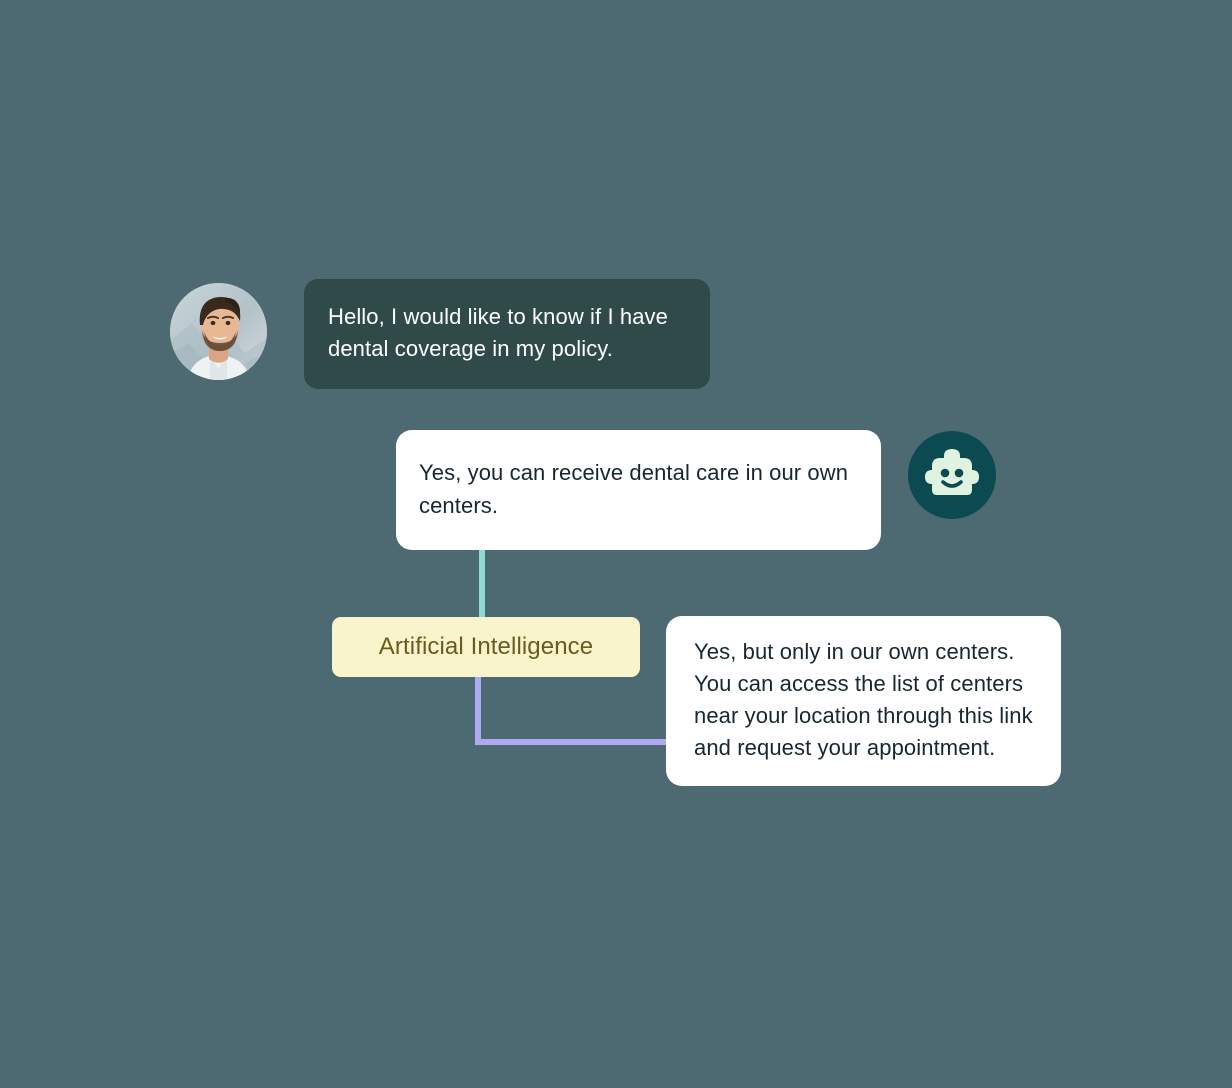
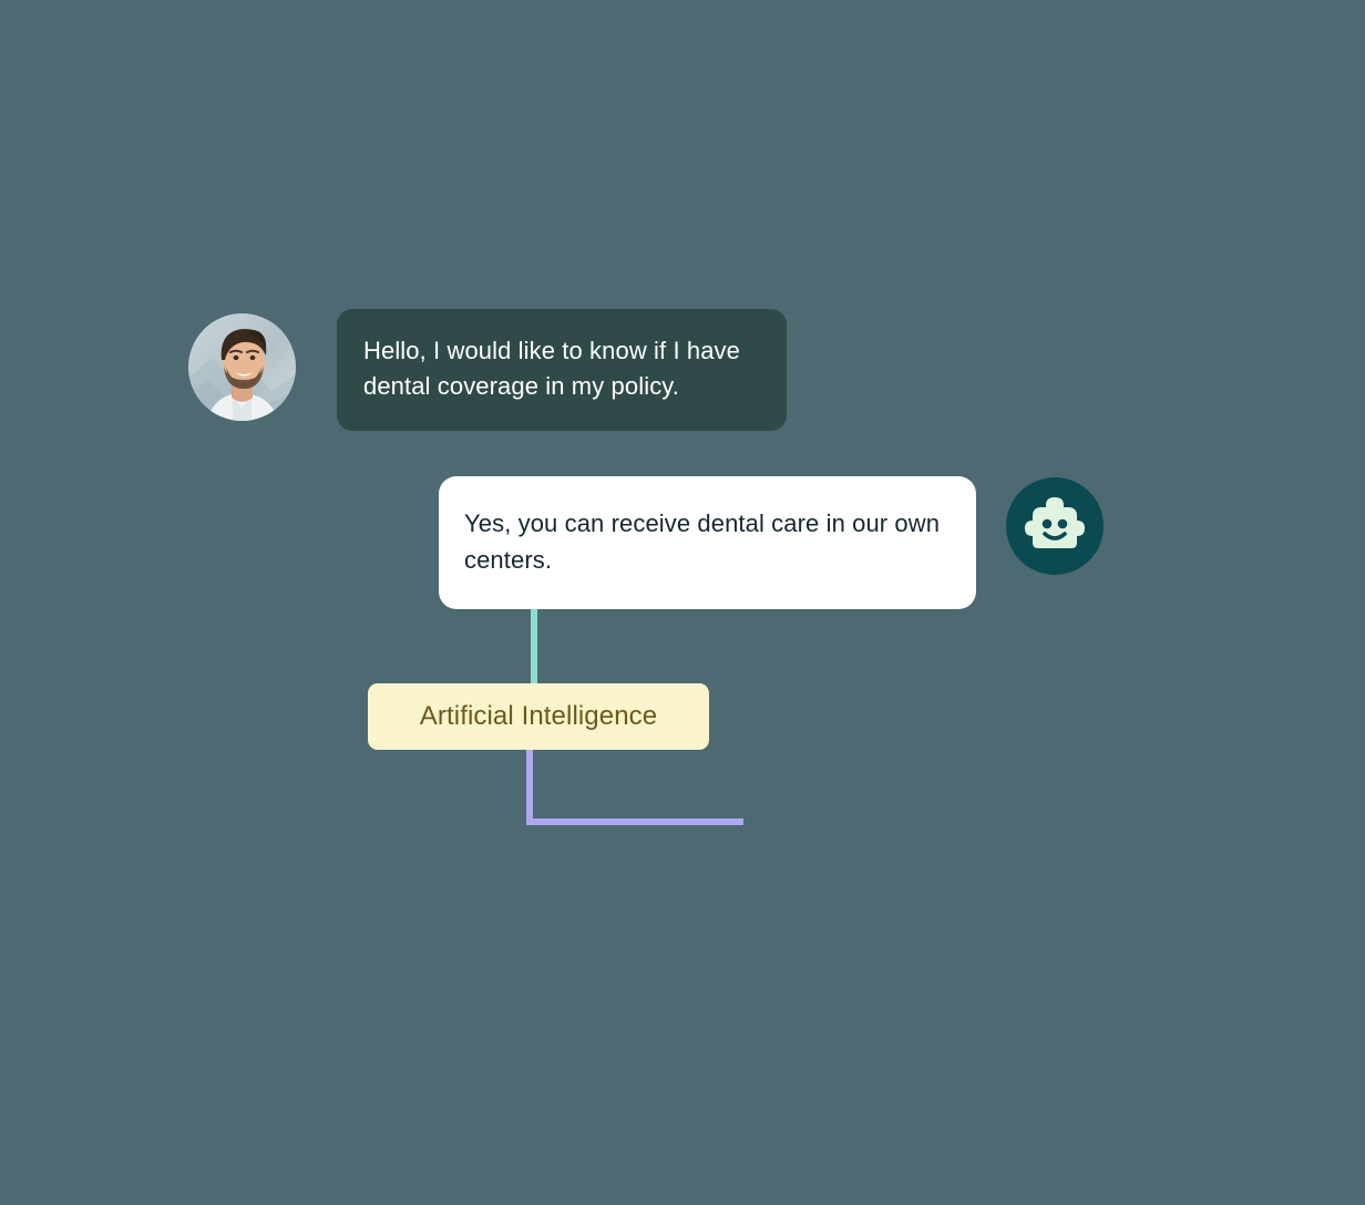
  Hello, I would like to know if I have dental coverage in my policy.
  Yes, you can receive dental care in our own centers.
  Artificial Intelligence
- Yes, but only in our own centers. You can access the list of centers near your location through this link and request your appointment.
